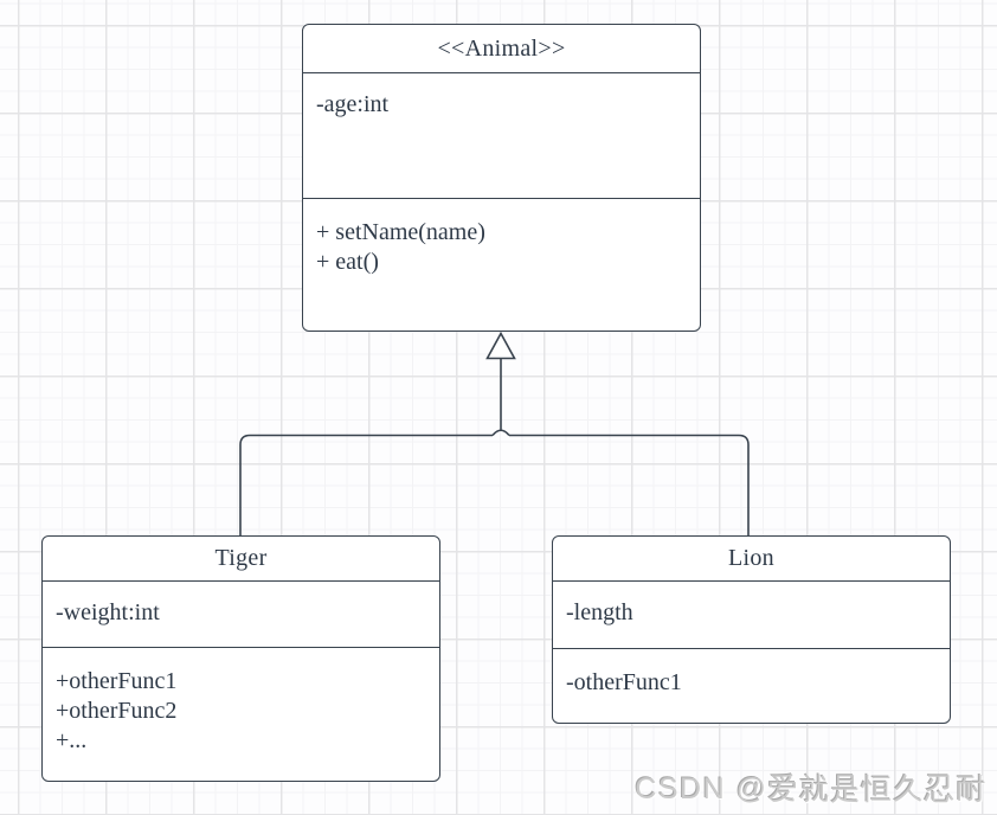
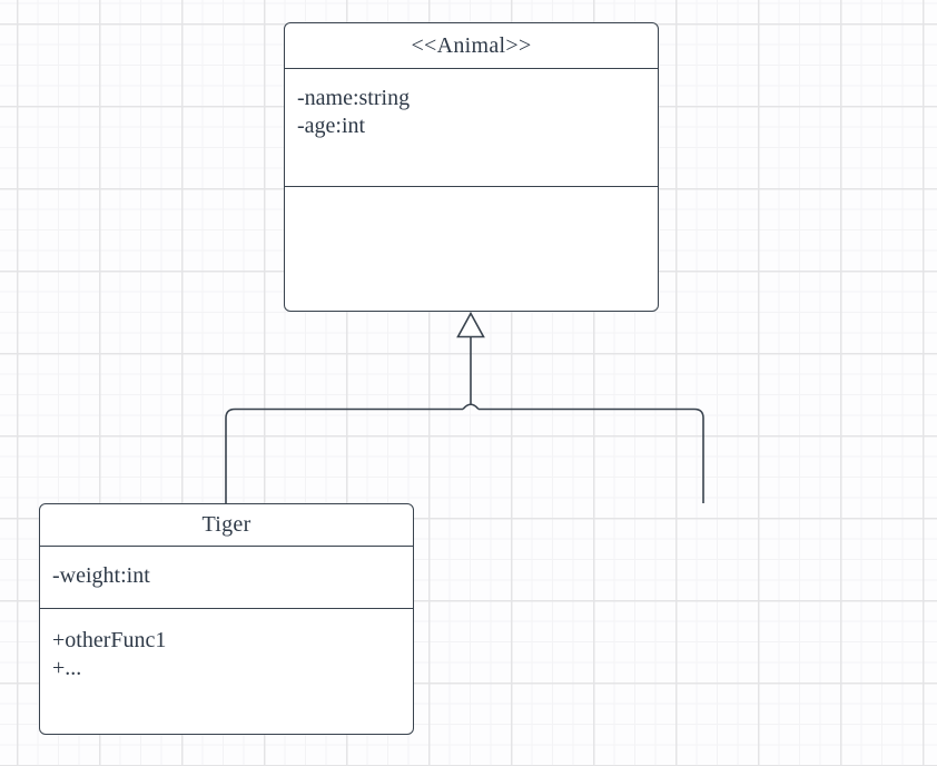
  <<Animal>>
+ -name:string
  -age:int
- + setName(name)
- + eat()
  Tiger
  -weight:int
  +otherFunc1
- +otherFunc2
  +...
- Lion
- -length
- -otherFunc1
- CSDN @爱就是恒久忍耐
